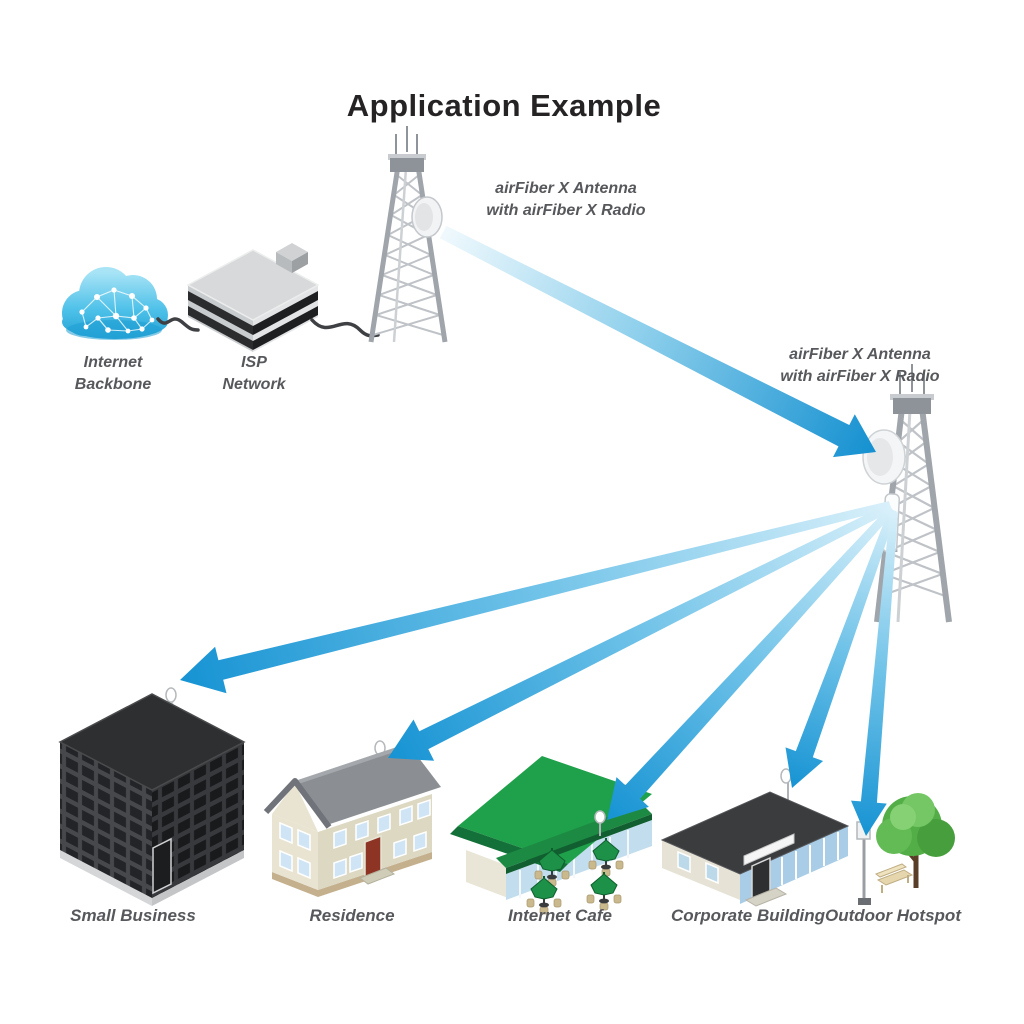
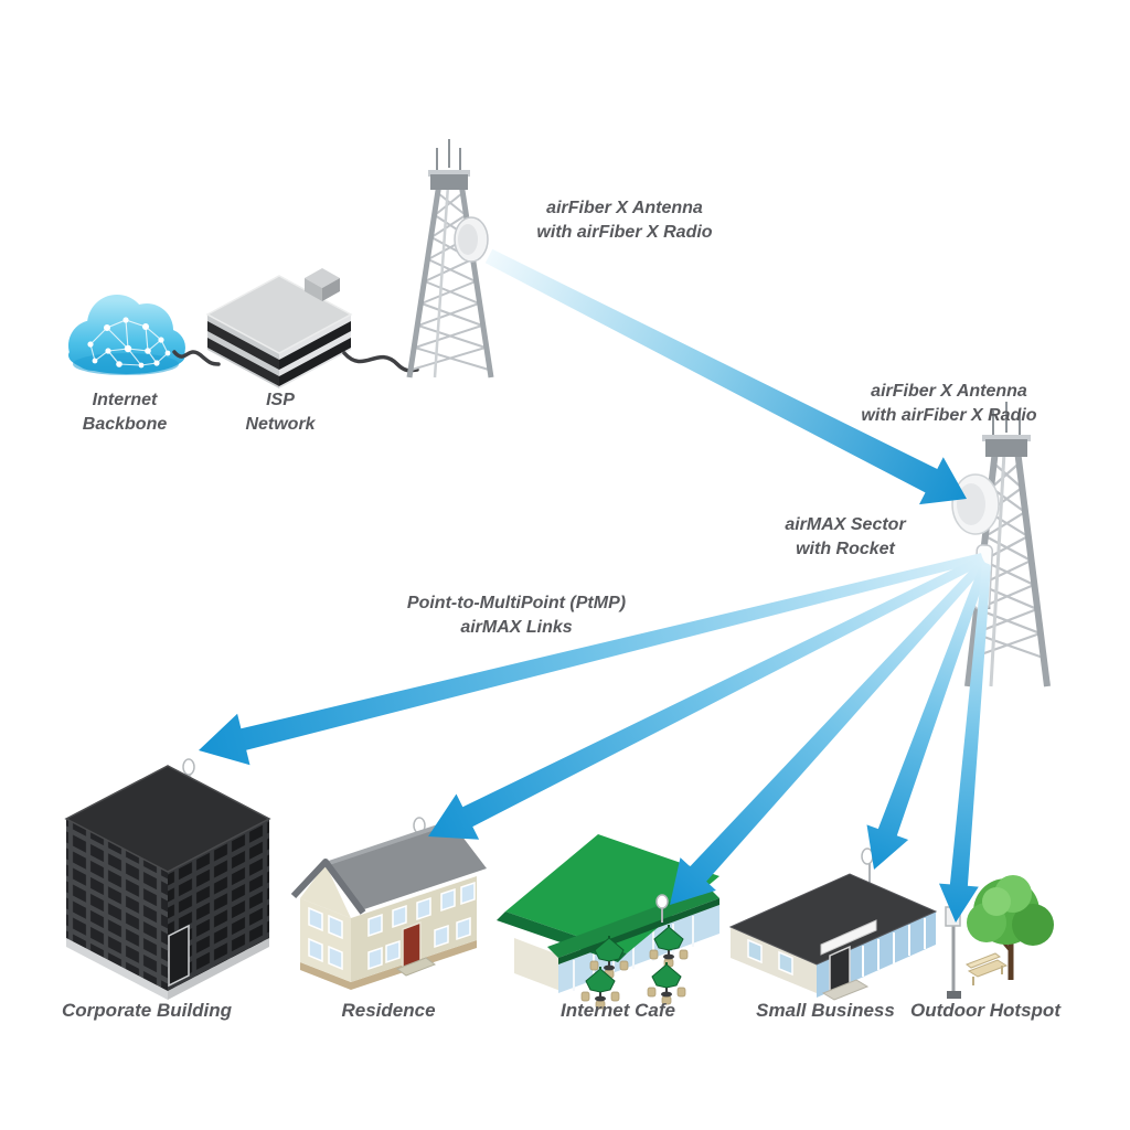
- Application Example
  airFiber X Antenna
  with airFiber X Radio
  airFiber X Antenna
  with airFiber X Radio
+ airMAX Sector
+ with Rocket
+ Point-to-MultiPoint (PtMP)
+ airMAX Links
  Internet
  Backbone
  ISP
  Network
- Small Business
+ Corporate Building
  Residence
  Internet Cafe
- Corporate Building
+ Small Business
  Outdoor Hotspot
